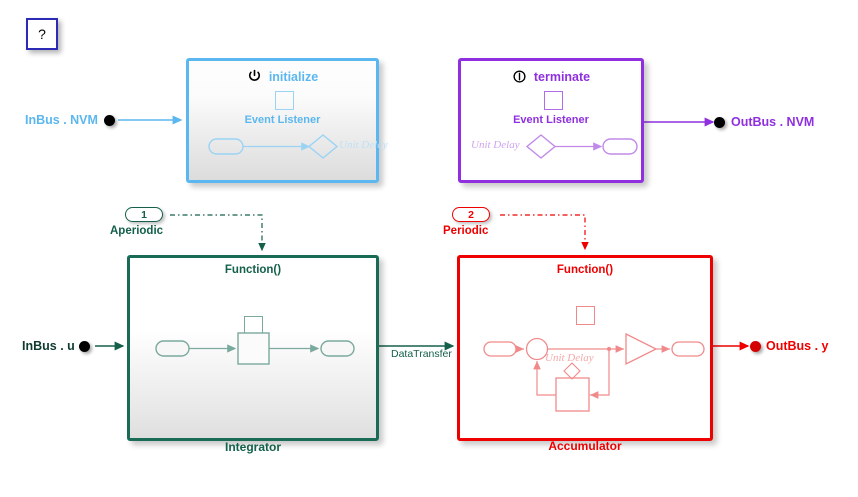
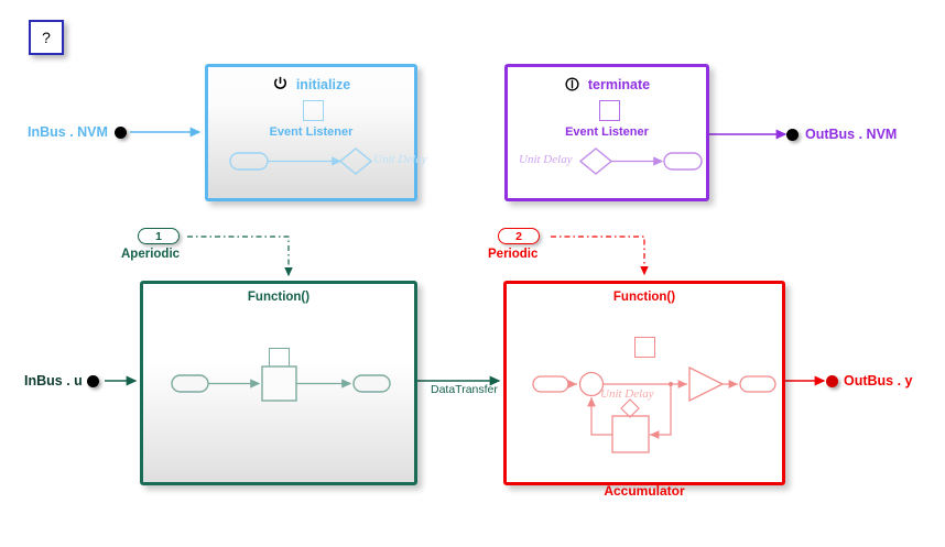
  ?
  initialize
  Event Listener
  Unit Delay
  terminate
  Event Listener
  Unit Delay
  Function()
- Integrator
  Function()
  Unit Delay
  Accumulator
  1
  Aperiodic
  2
  Periodic
  InBus . NVM
  OutBus . NVM
  InBus . u
  OutBus . y
  DataTransfer
